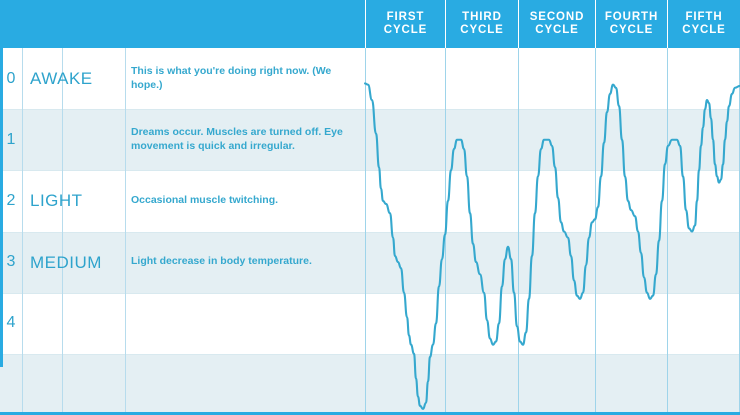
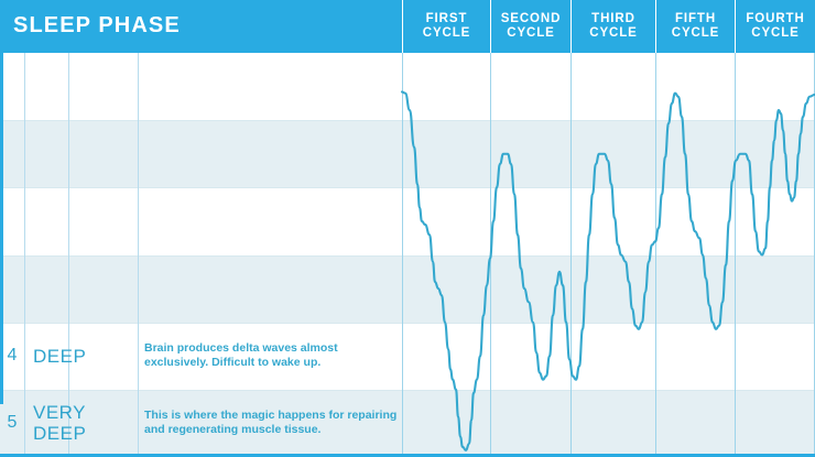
+ SLEEP PHASE
  FIRST
  CYCLE
- THIRD
+ SECOND
  CYCLE
- SECOND
+ THIRD
  CYCLE
- FOURTH
+ FIFTH
  CYCLE
- FIFTH
+ FOURTH
  CYCLE
- 0
- AWAKE
- This is what you're doing right now. (We hope.)
- 1
- Dreams occur. Muscles are turned off. Eye movement is quick and irregular.
- 2
- LIGHT
- Occasional muscle twitching.
- 3
- MEDIUM
- Light decrease in body temperature.
  4
+ DEEP
+ Brain produces delta waves almost exclusively. Difficult to wake up.
+ 5
+ VERY DEEP
+ This is where the magic happens for repairing and regenerating muscle tissue.
